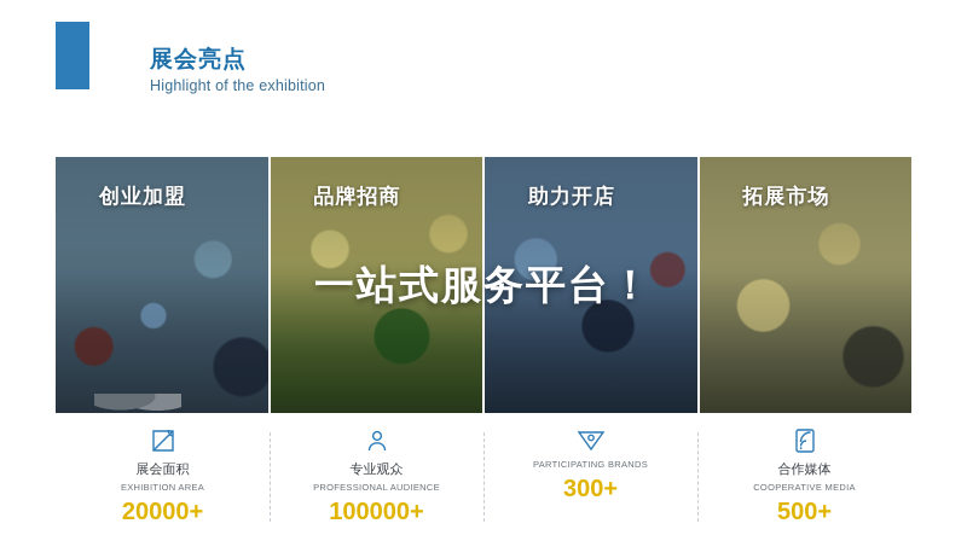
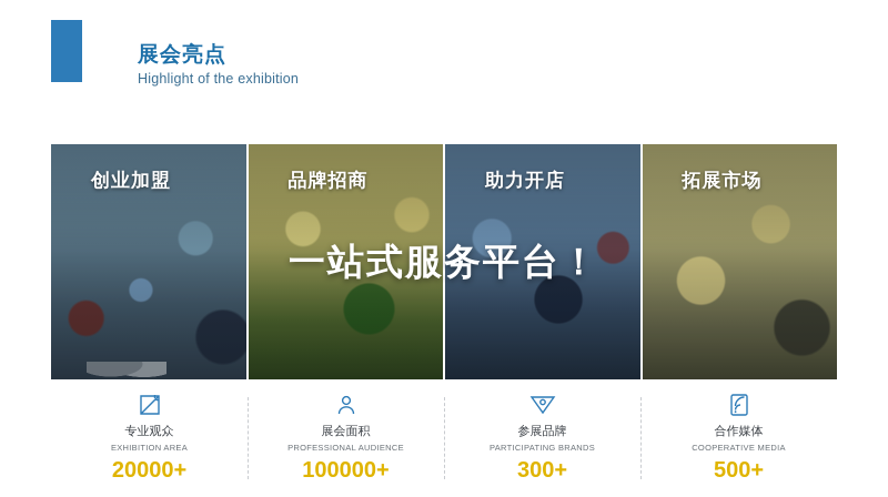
  展会亮点
  Highlight of the exhibition
  创业加盟
  品牌招商
  助力开店
  拓展市场
  一站式服务平台！
- 展会面积
+ 专业观众
  EXHIBITION AREA
  20000+
- 专业观众
+ 展会面积
  PROFESSIONAL AUDIENCE
  100000+
+ 参展品牌
  PARTICIPATING BRANDS
  300+
  合作媒体
  COOPERATIVE MEDIA
  500+
